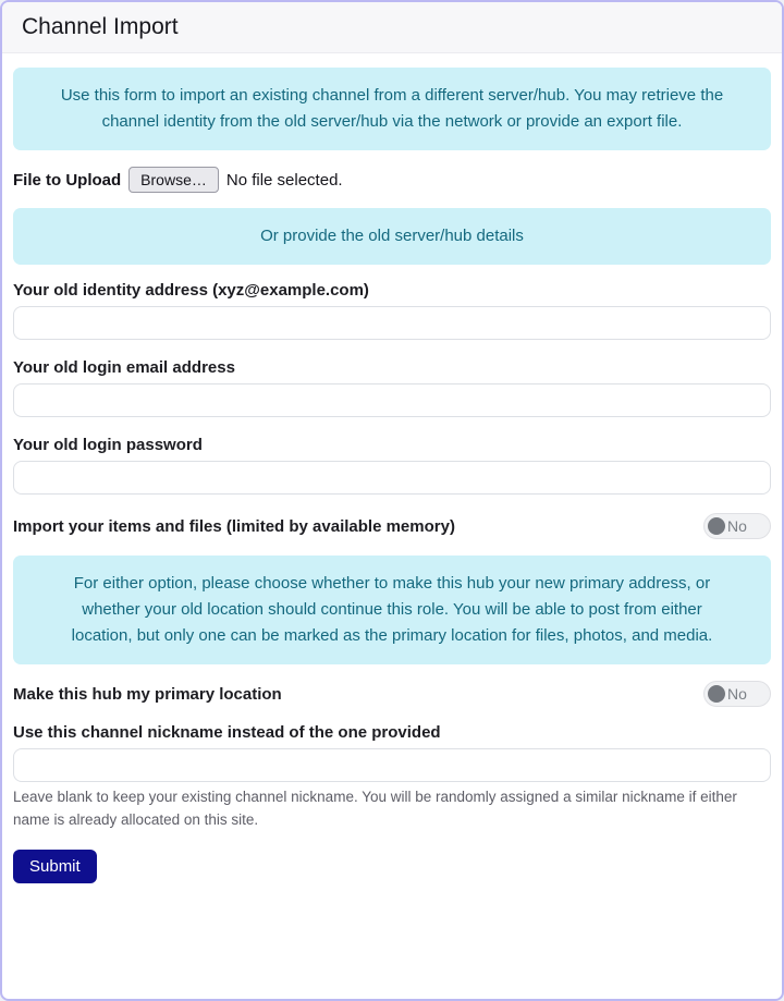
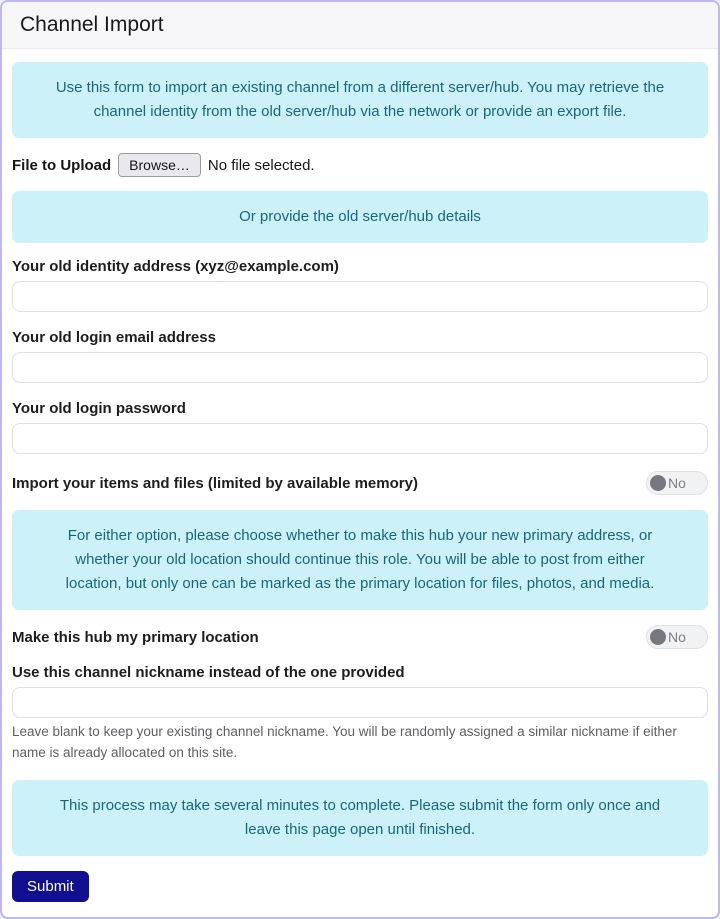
  Channel Import
  Use this form to import an existing channel from a different server/hub. You may retrieve the channel identity from the old server/hub via the network or provide an export file.
  File to Upload
  Browse…
  No file selected.
  Or provide the old server/hub details
  Your old identity address (xyz@example.com)
  Your old login email address
  Your old login password
  Import your items and files (limited by available memory)
  No
  For either option, please choose whether to make this hub your new primary address, or whether your old location should continue this role. You will be able to post from either location, but only one can be marked as the primary location for files, photos, and media.
  Make this hub my primary location
  No
  Use this channel nickname instead of the one provided
  Leave blank to keep your existing channel nickname. You will be randomly assigned a similar nickname if either name is already allocated on this site.
+ This process may take several minutes to complete. Please submit the form only once and leave this page open until finished.
  Submit
